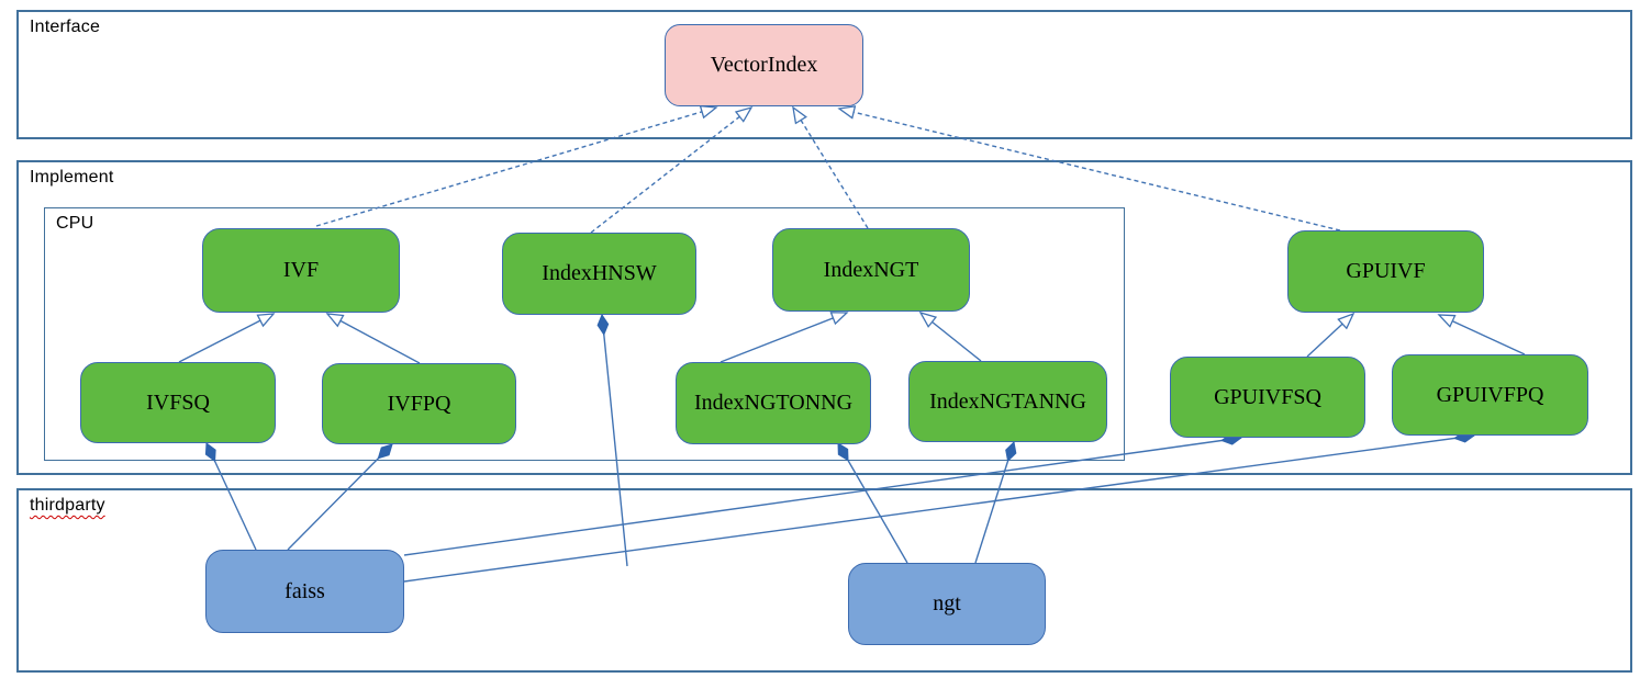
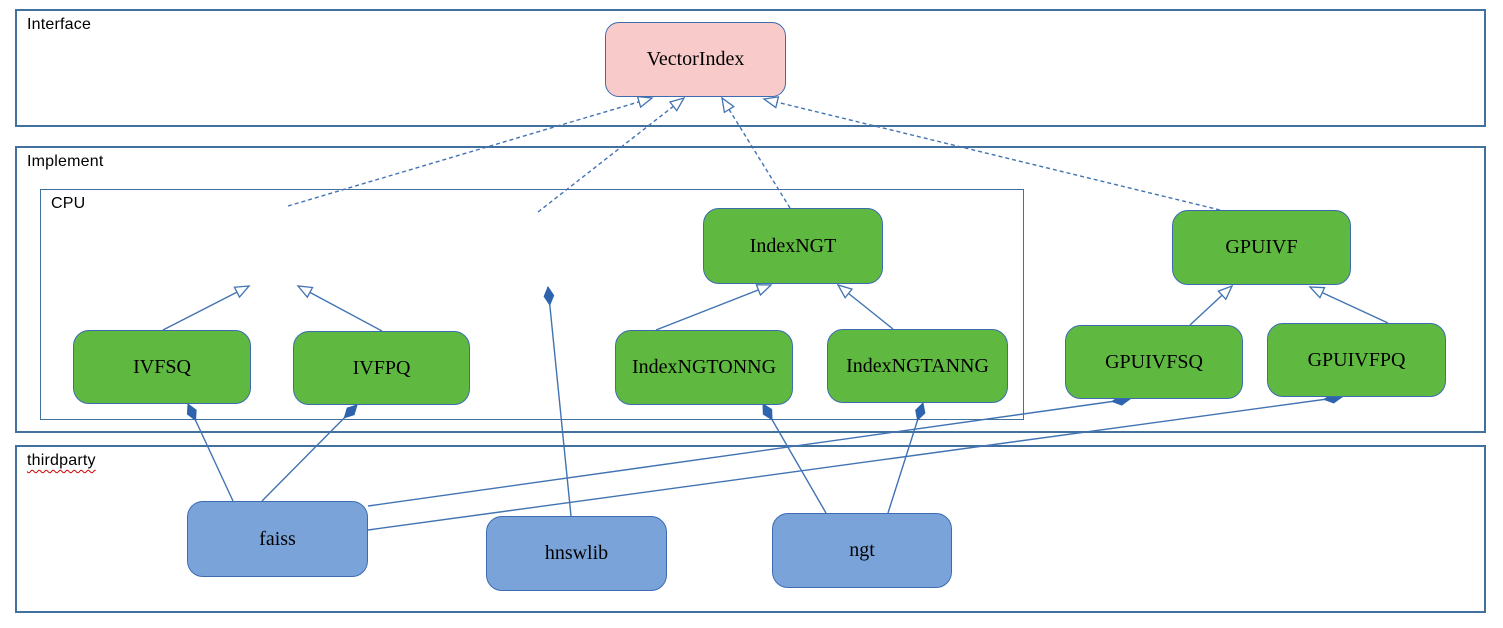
  Interface
  Implement
  CPU
  thirdparty
  VectorIndex
- IVF
- IndexHNSW
  IndexNGT
  IVFSQ
  IVFPQ
  IndexNGTONNG
  IndexNGTANNG
  GPUIVF
  GPUIVFSQ
  GPUIVFPQ
  faiss
+ hnswlib
  ngt
